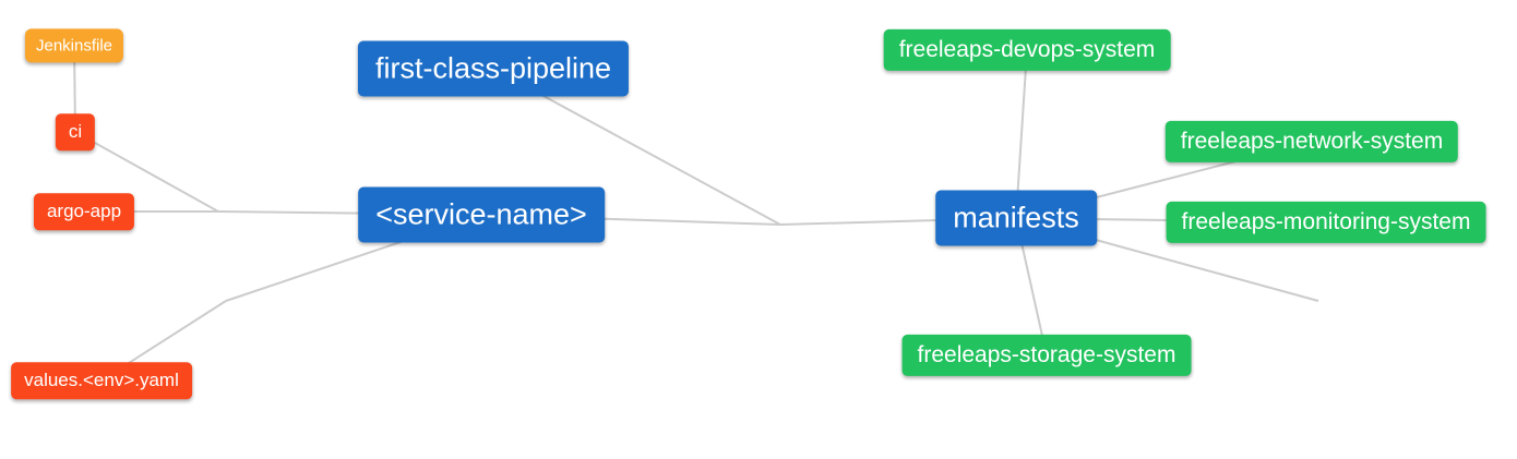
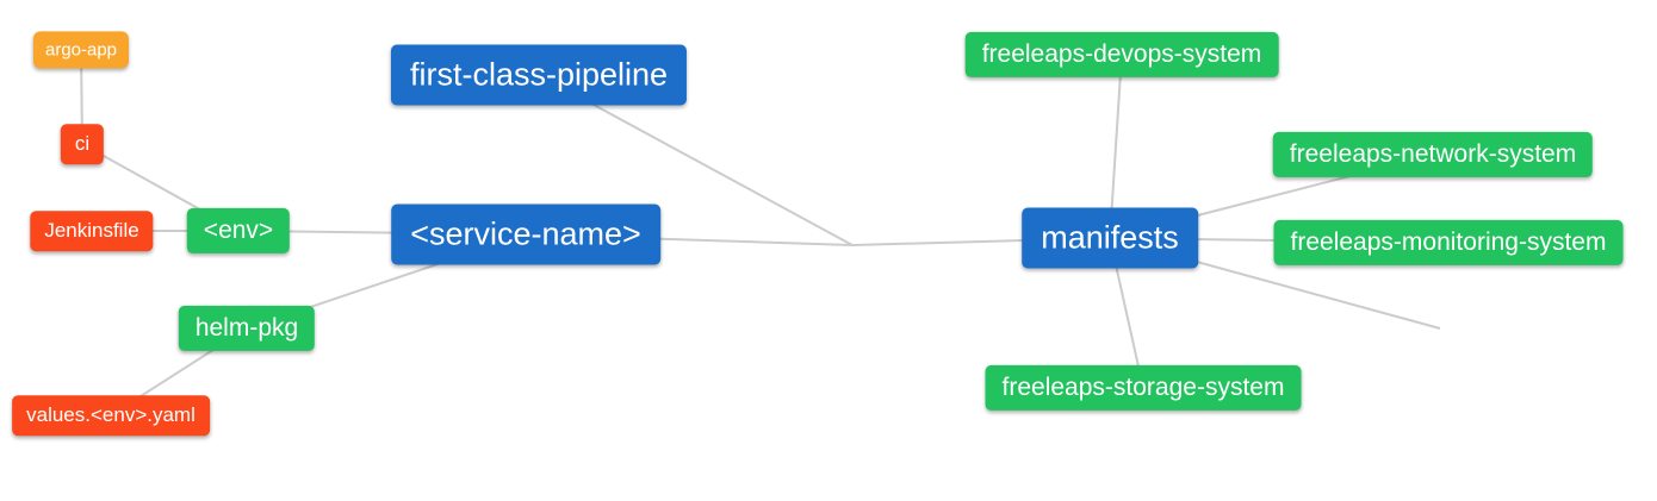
- Jenkinsfile
+ argo-app
  ci
- argo-app
+ Jenkinsfile
+ <env>
+ helm-pkg
  values.<env>.yaml
  first-class-pipeline
  <service-name>
  manifests
  freeleaps-devops-system
  freeleaps-network-system
  freeleaps-monitoring-system
  freeleaps-storage-system
